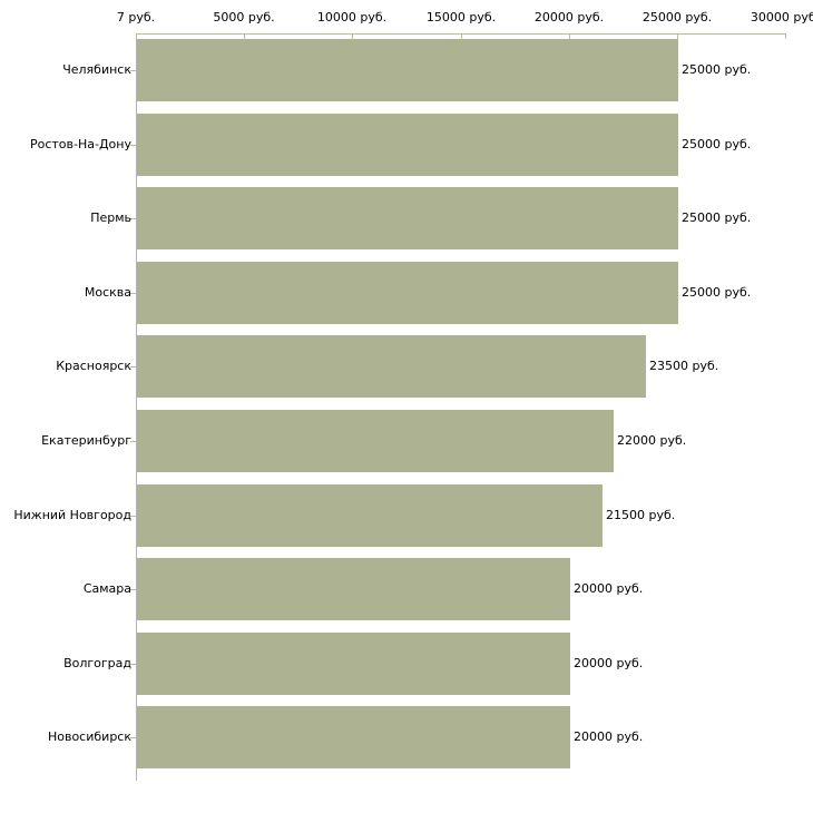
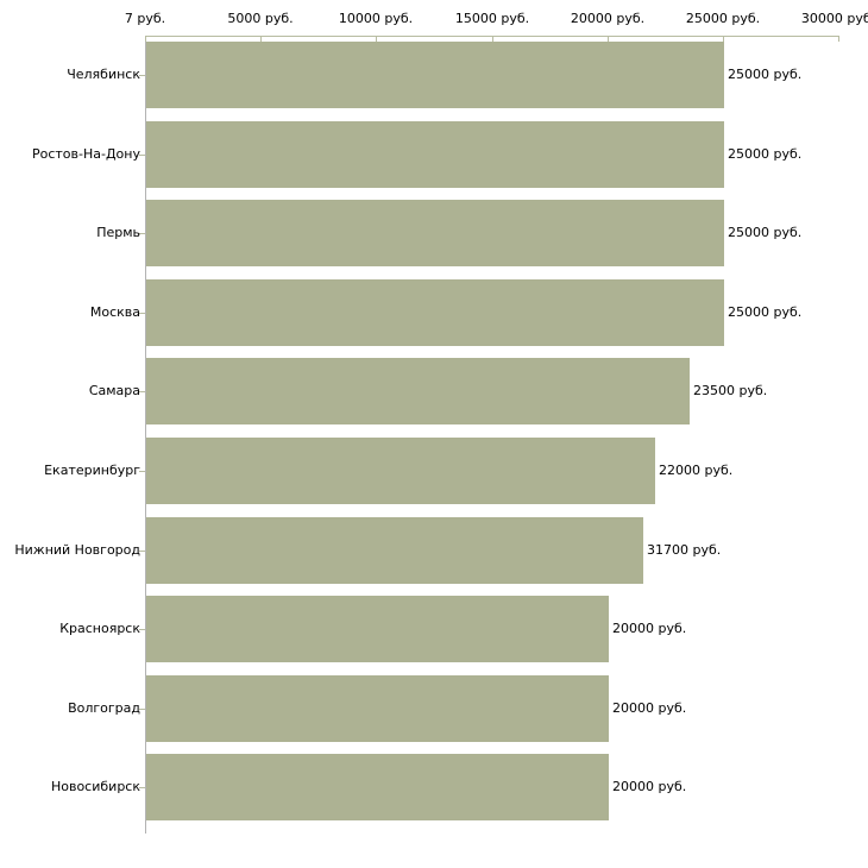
  7 руб.
  5000 руб.
  10000 руб.
  15000 руб.
  20000 руб.
  25000 руб.
  30000 руб
  Челябинск
  Ростов-На-Дону
  Пермь
  Москва
- Красноярск
+ Самара
  Екатеринбург
  Нижний Новгород
- Самара
+ Красноярск
  Волгоград
  Новосибирск
  25000 руб.
  25000 руб.
  25000 руб.
  25000 руб.
  23500 руб.
  22000 руб.
- 21500 руб.
+ 31700 руб.
  20000 руб.
  20000 руб.
  20000 руб.
